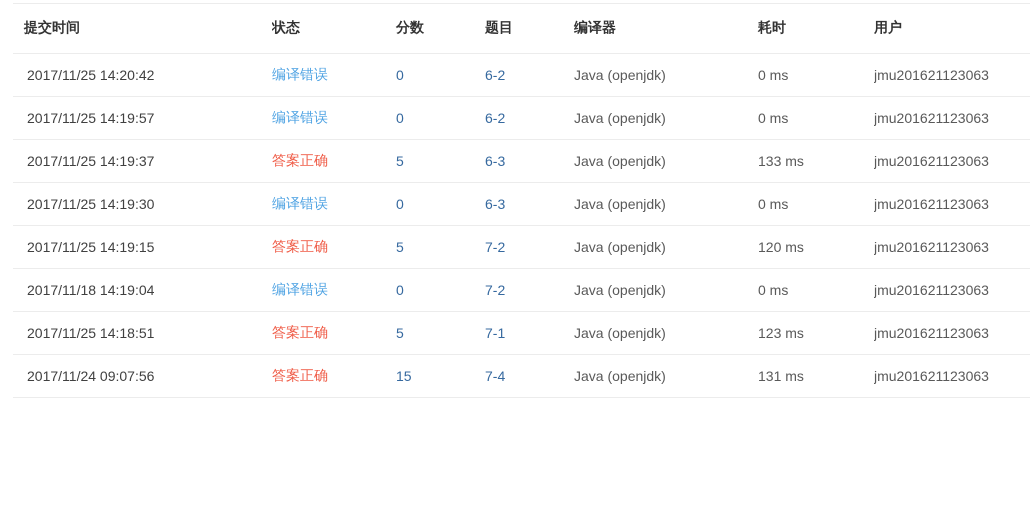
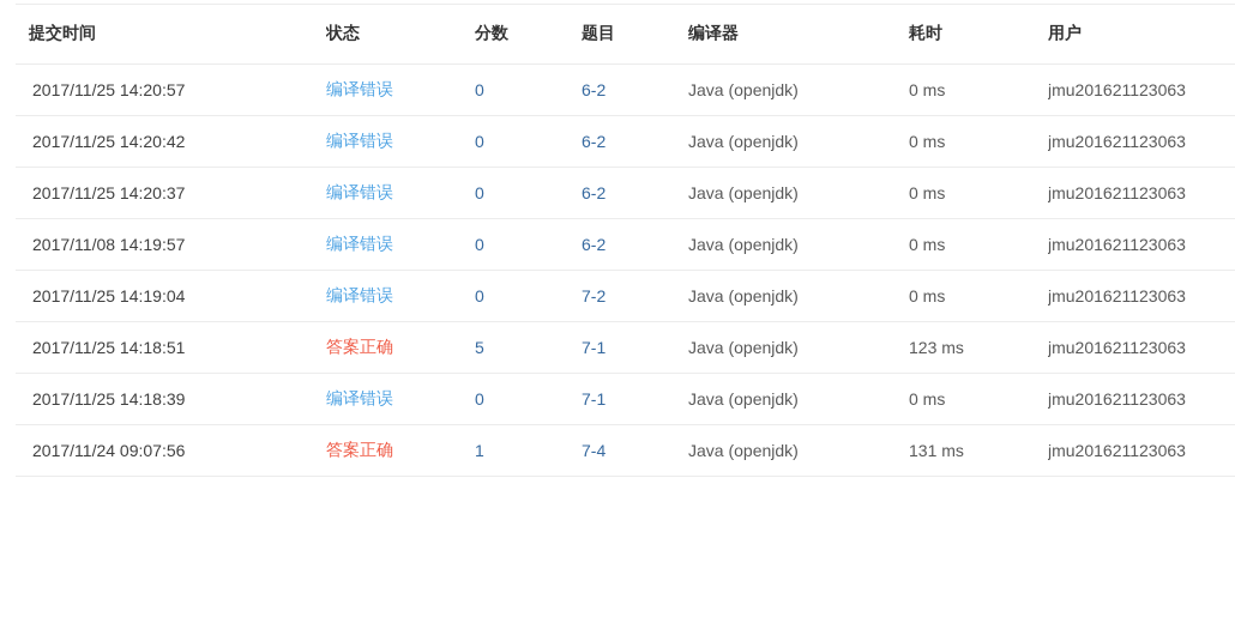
  提交时间	状态	分数	题目	编译器	耗时	用户
+ 2017/11/25 14:20:57	编译错误	0	6-2	Java (openjdk)	0 ms	jmu201621123063
  2017/11/25 14:20:42	编译错误	0	6-2	Java (openjdk)	0 ms	jmu201621123063
+ 2017/11/25 14:20:37	编译错误	0	6-2	Java (openjdk)	0 ms	jmu201621123063
- 2017/11/25 14:19:57	编译错误	0	6-2	Java (openjdk)	0 ms	jmu201621123063
+ 2017/11/08 14:19:57	编译错误	0	6-2	Java (openjdk)	0 ms	jmu201621123063
- 2017/11/25 14:19:37	答案正确	5	6-3	Java (openjdk)	133 ms	jmu201621123063
- 2017/11/25 14:19:30	编译错误	0	6-3	Java (openjdk)	0 ms	jmu201621123063
- 2017/11/25 14:19:15	答案正确	5	7-2	Java (openjdk)	120 ms	jmu201621123063
- 2017/11/18 14:19:04	编译错误	0	7-2	Java (openjdk)	0 ms	jmu201621123063
+ 2017/11/25 14:19:04	编译错误	0	7-2	Java (openjdk)	0 ms	jmu201621123063
  2017/11/25 14:18:51	答案正确	5	7-1	Java (openjdk)	123 ms	jmu201621123063
+ 2017/11/25 14:18:39	编译错误	0	7-1	Java (openjdk)	0 ms	jmu201621123063
- 2017/11/24 09:07:56	答案正确	15	7-4	Java (openjdk)	131 ms	jmu201621123063
+ 2017/11/24 09:07:56	答案正确	1	7-4	Java (openjdk)	131 ms	jmu201621123063
